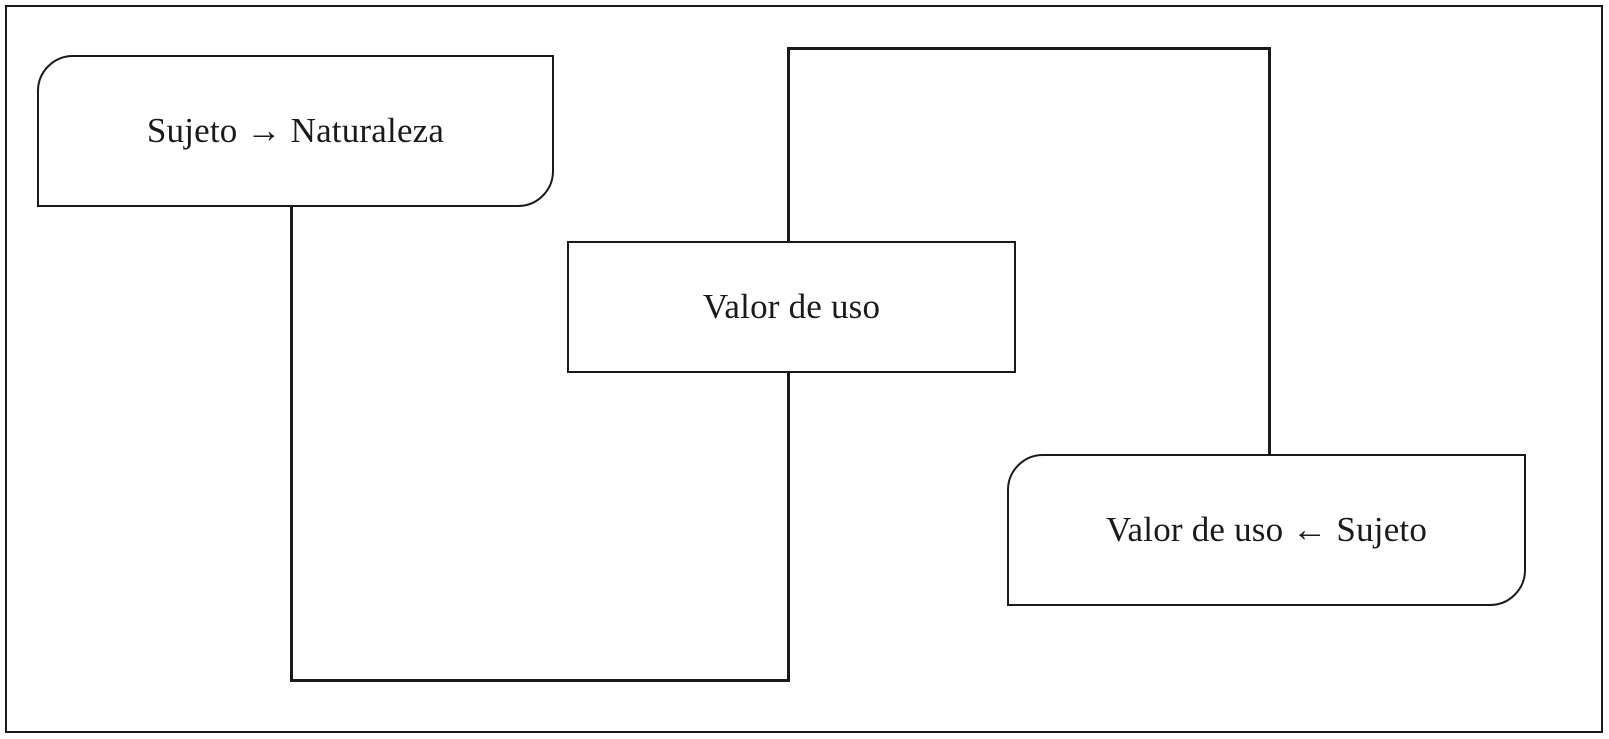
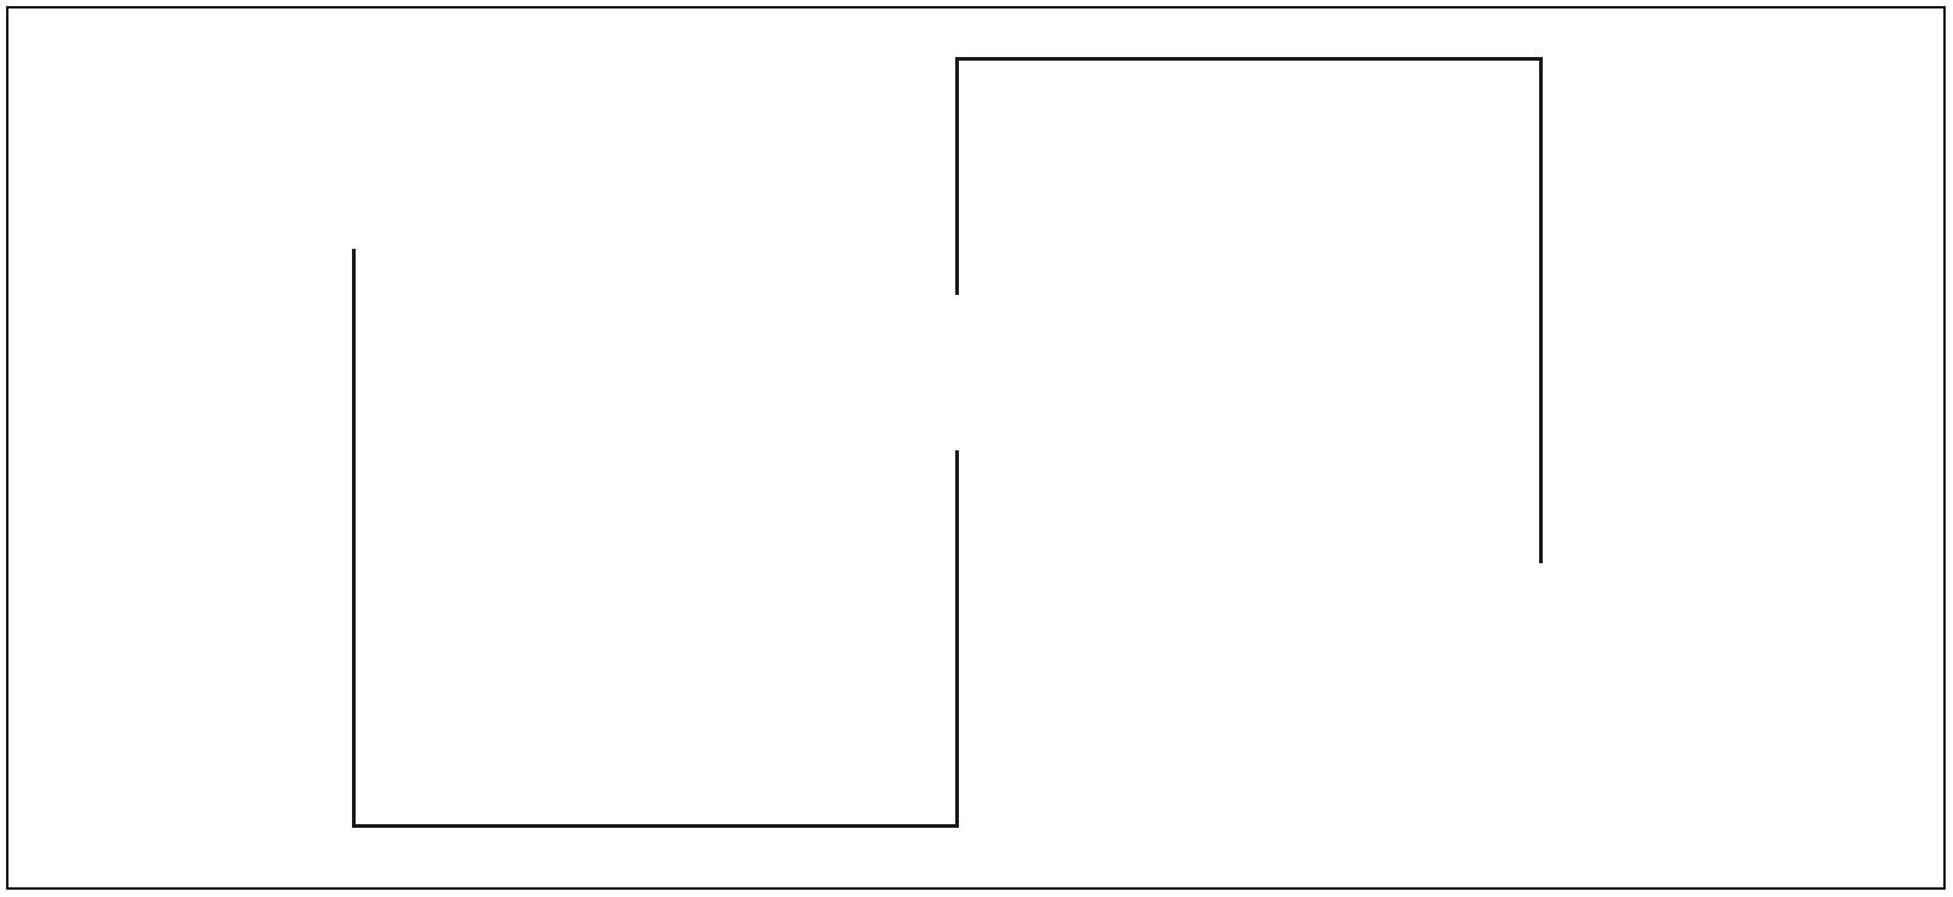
- Sujeto → Naturaleza
- Valor de uso
- Valor de uso ← Sujeto
